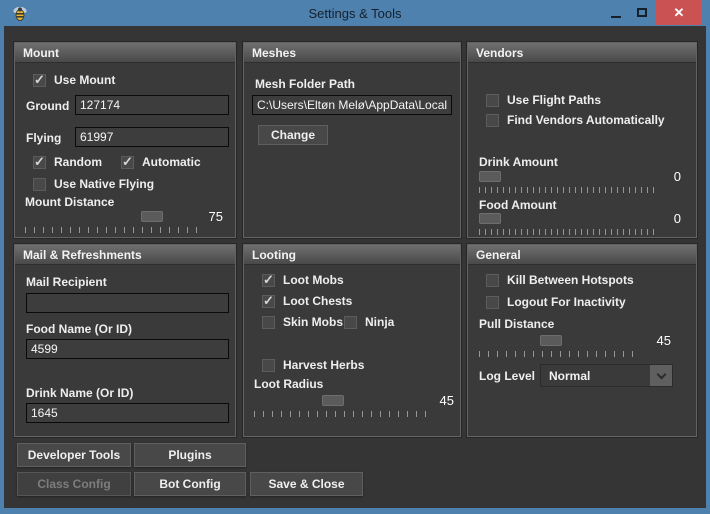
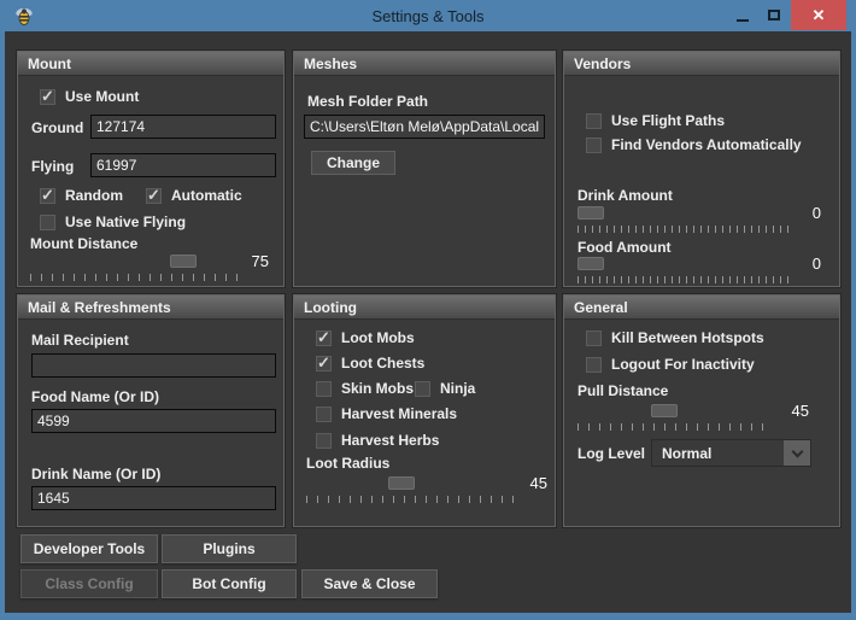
  Settings & Tools
  ✕
  Mount
  Use Mount
  Ground
  127174
  Flying
  61997
  Random
  Automatic
  Use Native Flying
  Mount Distance
  75
  Meshes
  Mesh Folder Path
  C:\Users\Eltøn Melø\AppData\Local
  Change
  Vendors
  Use Flight Paths
  Find Vendors Automatically
  Drink Amount
  0
  Food Amount
  0
  Mail & Refreshments
  Mail Recipient
  Food Name (Or ID)
  4599
  Drink Name (Or ID)
  1645
  Looting
  Loot Mobs
  Loot Chests
  Skin Mobs
  Ninja
+ Harvest Minerals
  Harvest Herbs
  Loot Radius
  45
  General
  Kill Between Hotspots
  Logout For Inactivity
  Pull Distance
  45
  Log Level
  Normal
  Developer Tools
  Plugins
  Class Config
  Bot Config
  Save & Close
